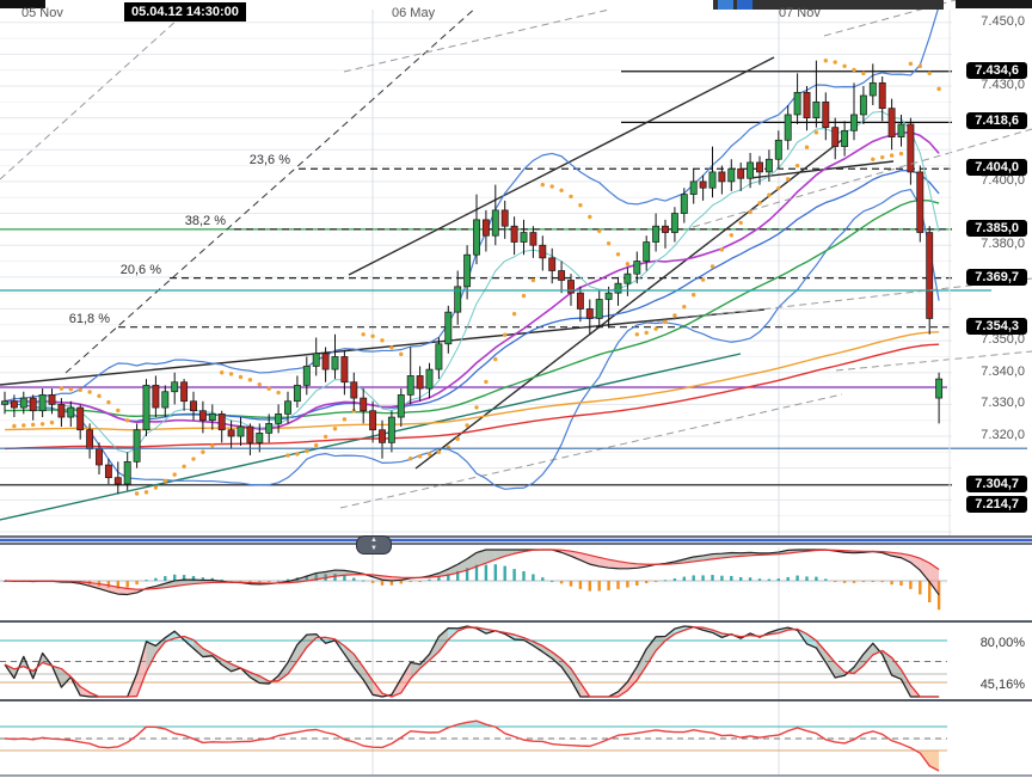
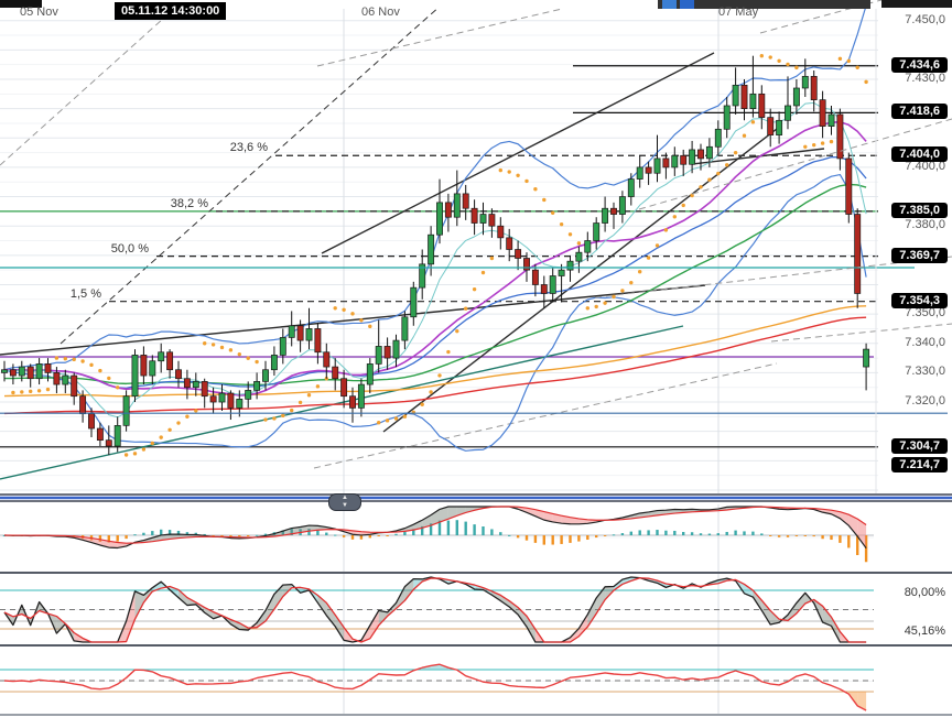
  05 Nov
- 06 May
+ 06 Nov
- 07 Nov
+ 07 May
- 05.04.12 14:30:00
+ 05.11.12 14:30:00
  7.450,0
  7.430,0
  7.400,0
  7.380,0
  7.350,0
  7.340,0
  7.330,0
  7.320,0
  7.434,6
  7.418,6
  7.404,0
  7.385,0
  7.369,7
  7.354,3
  7.304,7
  7.214,7
  23,6 %
  38,2 %
- 20,6 %
+ 50,0 %
- 61,8 %
+ 1,5 %
  80,00%
  45,16%
